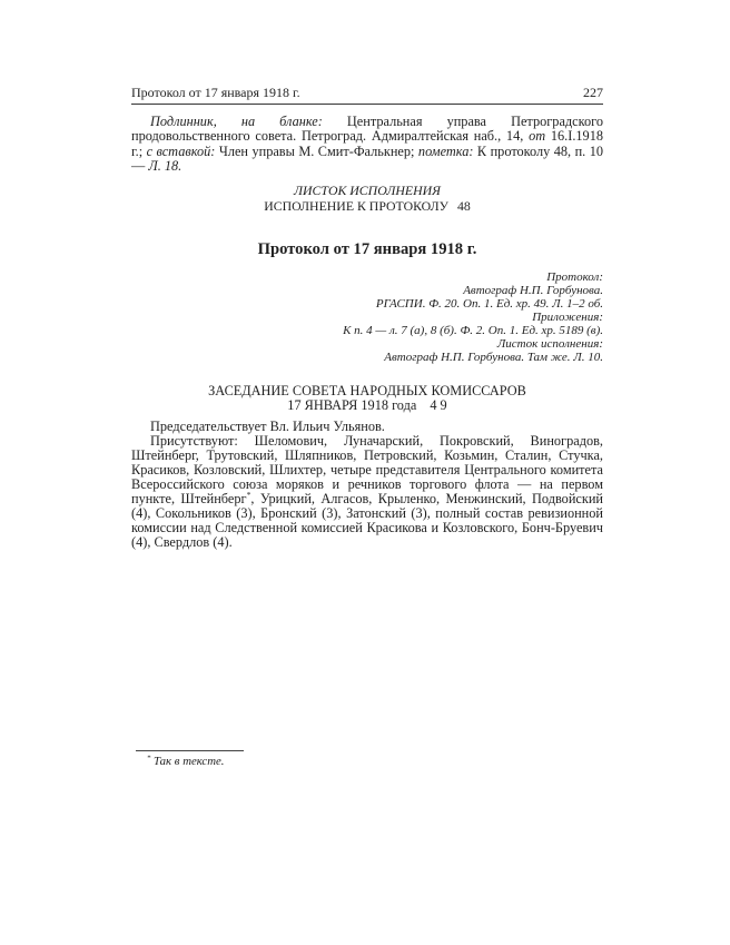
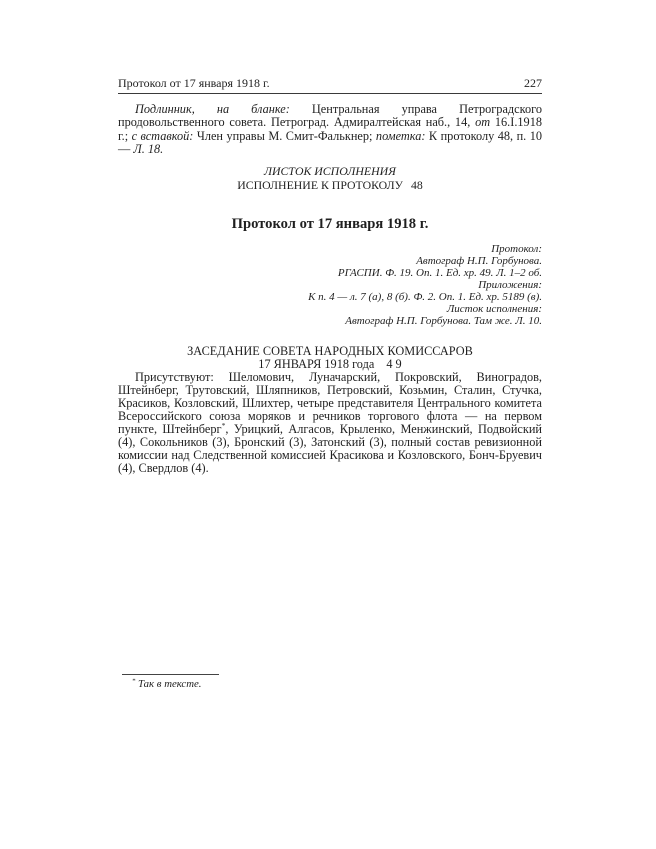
  Протокол от 17 января 1918 г.
  227
  Подлинник, на бланке: Центральная управа Петроградского продовольственного совета. Петроград. Адмиралтейская наб., 14, от 16.I.1918 г.; с вставкой: Член управы М. Смит-Фалькнер; пометка: К протоколу 48, п. 10 — Л. 18.
  ЛИСТОК ИСПОЛНЕНИЯ
  ИСПОЛНЕНИЕ К ПРОТОКОЛУ 48
  Протокол от 17 января 1918 г.
  Протокол:
  Автограф Н.П. Горбунова.
- РГАСПИ. Ф. 20. Оп. 1. Ед. хр. 49. Л. 1–2 об.
+ РГАСПИ. Ф. 19. Оп. 1. Ед. хр. 49. Л. 1–2 об.
  Приложения:
  К п. 4 — л. 7 (а), 8 (б). Ф. 2. Оп. 1. Ед. хр. 5189 (в).
  Листок исполнения:
  Автограф Н.П. Горбунова. Там же. Л. 10.
  ЗАСЕДАНИЕ СОВЕТА НАРОДНЫХ КОМИССАРОВ
  17 ЯНВАРЯ 1918 года 4 9
- Председательствует Вл. Ильич Ульянов.
  Присутствуют: Шеломович, Луначарский, Покровский, Виноградов, Штейнберг, Трутовский, Шляпников, Петровский, Козьмин, Сталин, Стучка, Красиков, Козловский, Шлихтер, четыре представителя Центрального комитета Всероссийского союза моряков и речников торгового флота — на первом пункте, Штейнберг*, Урицкий, Алгасов, Крыленко, Менжинский, Подвойский (4), Сокольников (3), Бронский (3), Затонский (3), полный состав ревизионной комиссии над Следственной комиссией Красикова и Козловского, Бонч-Бруевич (4), Свердлов (4).
  Так в тексте.
